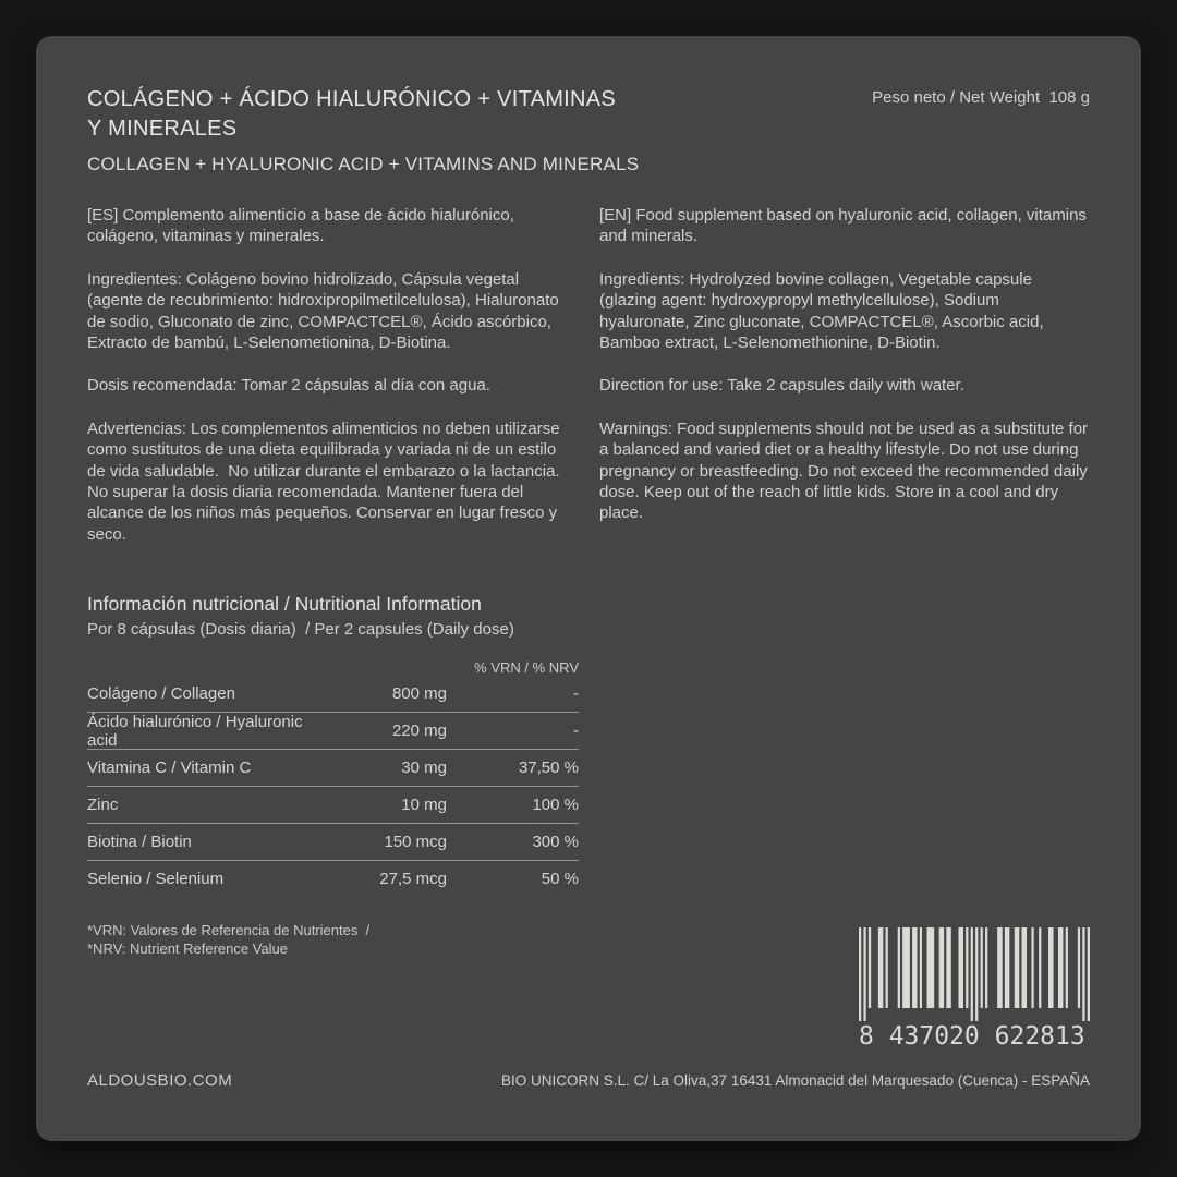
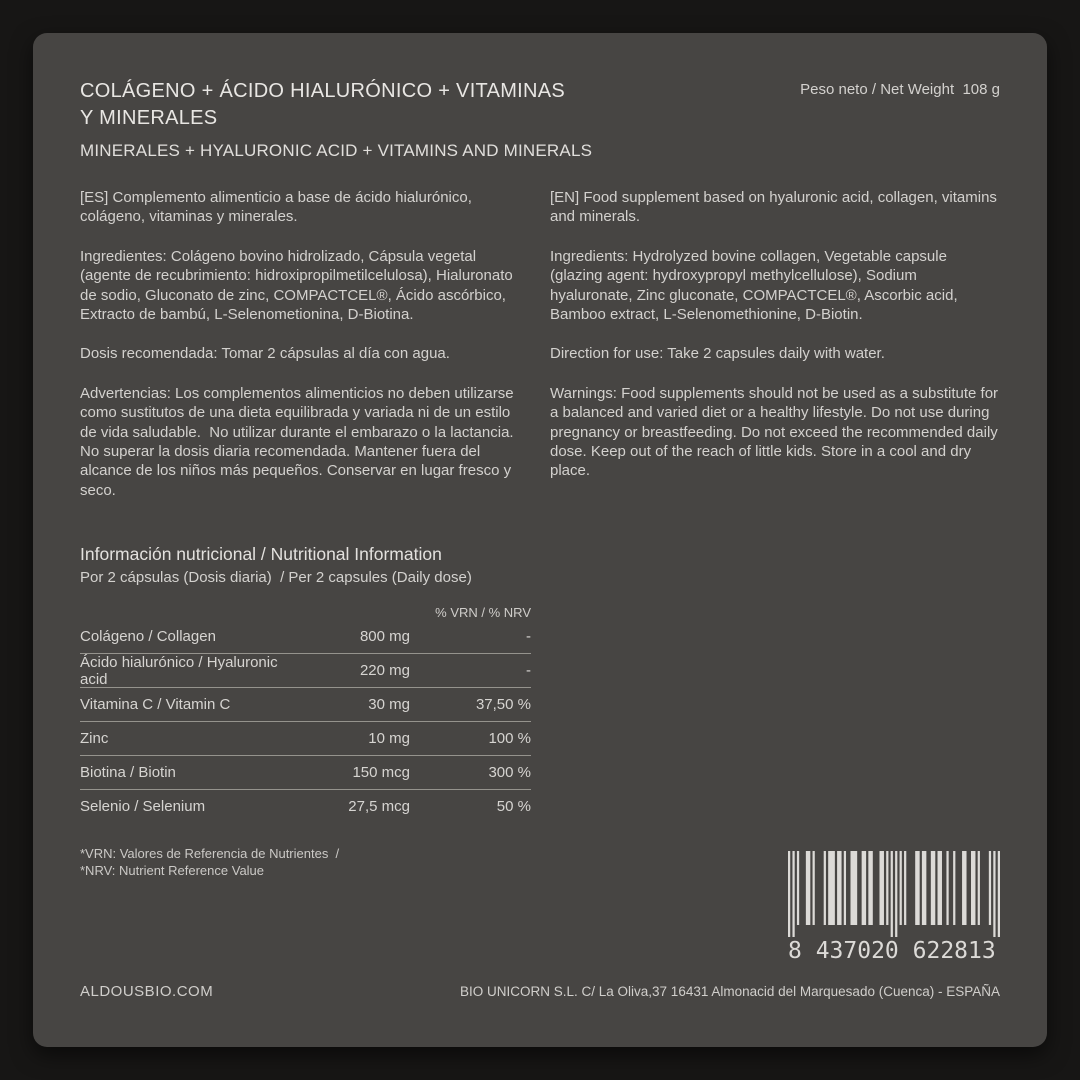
  COLÁGENO + ÁCIDO HIALURÓNICO + VITAMINAS
  Y MINERALES
- COLLAGEN + HYALURONIC ACID + VITAMINS AND MINERALS
+ MINERALES + HYALURONIC ACID + VITAMINS AND MINERALS
  Peso neto / Net Weight 108 g
  [ES] Complemento alimenticio a base de ácido hialurónico, colágeno, vitaminas y minerales.
  Ingredientes: Colágeno bovino hidrolizado, Cápsula vegetal (agente de recubrimiento: hidroxipropilmetilcelulosa), Hialuronato de sodio, Gluconato de zinc, COMPACTCEL®, Ácido ascórbico, Extracto de bambú, L-Selenometionina, D-Biotina.
  Dosis recomendada: Tomar 2 cápsulas al día con agua.
  Advertencias: Los complementos alimenticios no deben utilizarse como sustitutos de una dieta equilibrada y variada ni de un estilo de vida saludable. No utilizar durante el embarazo o la lactancia. No superar la dosis diaria recomendada. Mantener fuera del alcance de los niños más pequeños. Conservar en lugar fresco y seco.
  [EN] Food supplement based on hyaluronic acid, collagen, vitamins and minerals.
  Ingredients: Hydrolyzed bovine collagen, Vegetable capsule (glazing agent: hydroxypropyl methylcellulose), Sodium hyaluronate, Zinc gluconate, COMPACTCEL®, Ascorbic acid, Bamboo extract, L-Selenomethionine, D-Biotin.
  Direction for use: Take 2 capsules daily with water.
  Warnings: Food supplements should not be used as a substitute for a balanced and varied diet or a healthy lifestyle. Do not use during pregnancy or breastfeeding. Do not exceed the recommended daily dose. Keep out of the reach of little kids. Store in a cool and dry place.
  Información nutricional / Nutritional Information
- Por 8 cápsulas (Dosis diaria) / Per 2 capsules (Daily dose)
+ Por 2 cápsulas (Dosis diaria) / Per 2 capsules (Daily dose)
  % VRN / % NRV
  Colágeno / Collagen
  800 mg
  -
  Ácido hialurónico / Hyaluronic acid
  220 mg
  -
  Vitamina C / Vitamin C
  30 mg
  37,50 %
  Zinc
  10 mg
  100 %
  Biotina / Biotin
  150 mcg
  300 %
  Selenio / Selenium
  27,5 mcg
  50 %
  *VRN: Valores de Referencia de Nutrientes /
  *NRV: Nutrient Reference Value
  8 437020 622813
  ALDOUSBIO.COM
  BIO UNICORN S.L. C/ La Oliva,37 16431 Almonacid del Marquesado (Cuenca) - ESPAÑA
